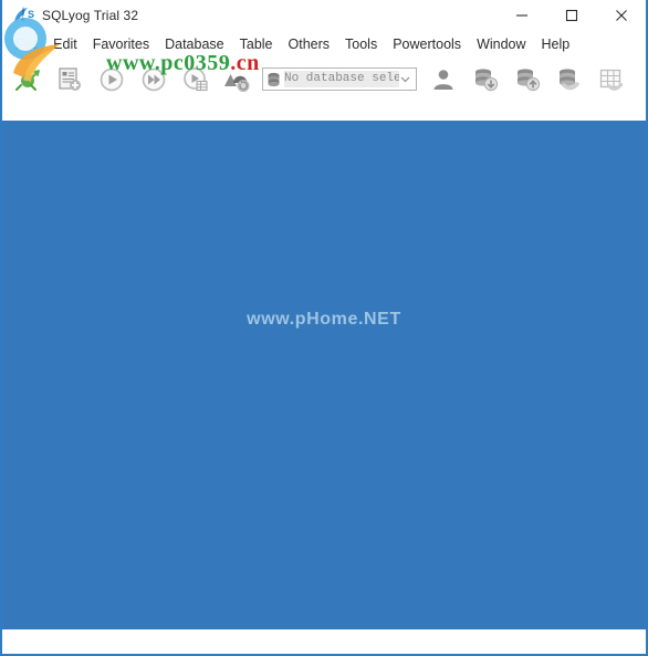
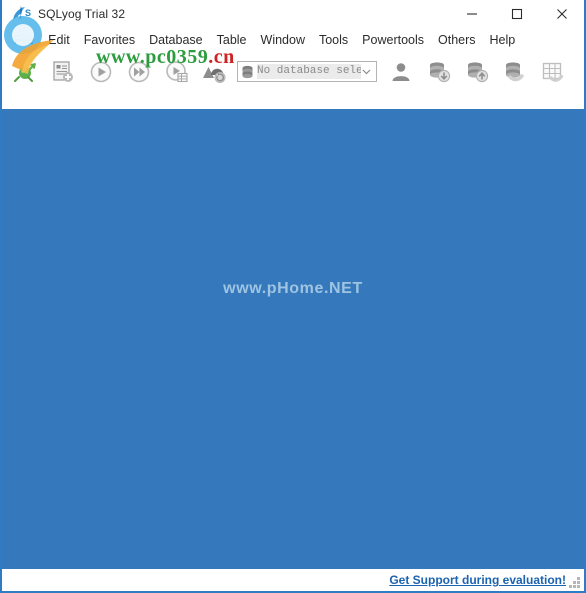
  S
  SQLyog Trial 32
  File
  Edit
  Favorites
  Database
  Table
- Others
+ Window
  Tools
  Powertools
- Window
+ Others
  Help
  No database sele
  www.pHome.NET
+ Get Support during evaluation!
  www.pc0359.cn
